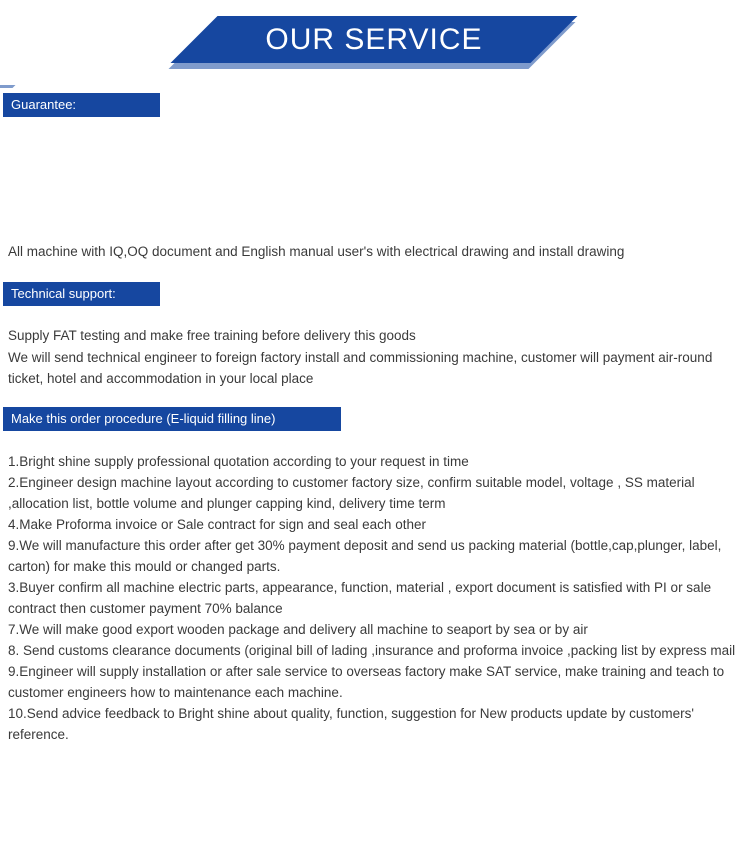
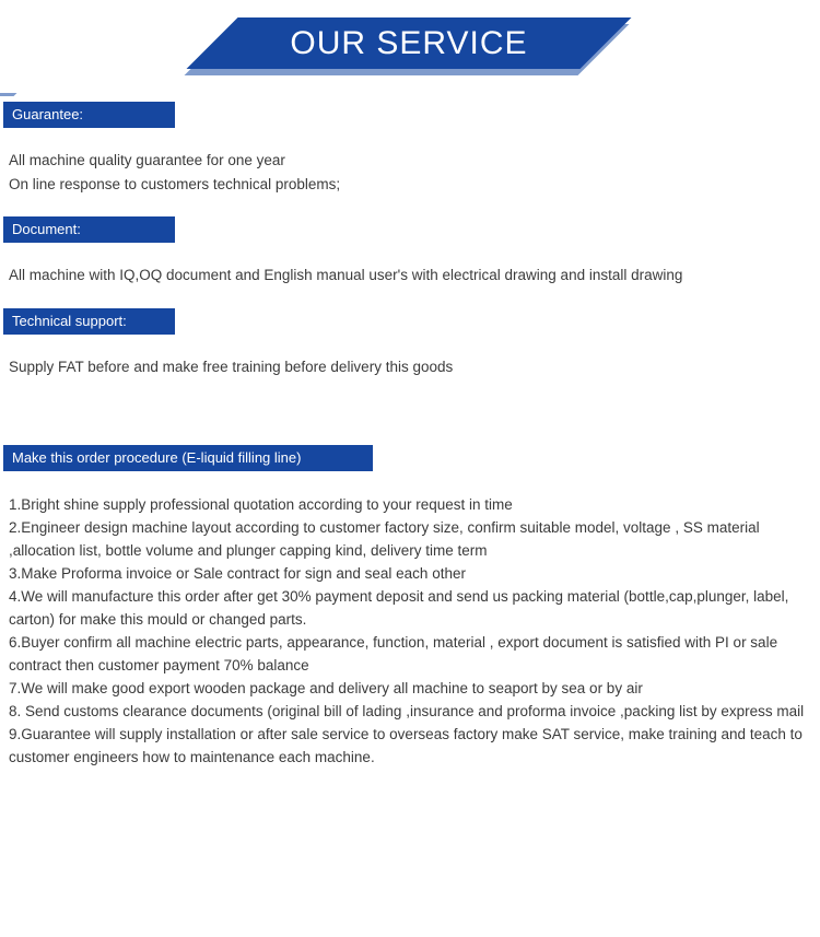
  OUR SERVICE
  Guarantee:
+ All machine quality guarantee for one year
+ On line response to customers technical problems;
+ Document:
  All machine with IQ,OQ document and English manual user's with electrical drawing and install drawing
  Technical support:
- Supply FAT testing and make free training before delivery this goods
+ Supply FAT before and make free training before delivery this goods
- We will send technical engineer to foreign factory install and commissioning machine, customer will payment air-round ticket, hotel and accommodation in your local place
  Make this order procedure (E-liquid filling line)
  1.Bright shine supply professional quotation according to your request in time
  2.Engineer design machine layout according to customer factory size, confirm suitable model, voltage , SS material ,allocation list, bottle volume and plunger capping kind, delivery time term
- 4.Make Proforma invoice or Sale contract for sign and seal each other
+ 3.Make Proforma invoice or Sale contract for sign and seal each other
- 9.We will manufacture this order after get 30% payment deposit and send us packing material (bottle,cap,plunger, label, carton) for make this mould or changed parts.
+ 4.We will manufacture this order after get 30% payment deposit and send us packing material (bottle,cap,plunger, label, carton) for make this mould or changed parts.
- 3.Buyer confirm all machine electric parts, appearance, function, material , export document is satisfied with PI or sale contract then customer payment 70% balance
+ 6.Buyer confirm all machine electric parts, appearance, function, material , export document is satisfied with PI or sale contract then customer payment 70% balance
  7.We will make good export wooden package and delivery all machine to seaport by sea or by air
  8. Send customs clearance documents (original bill of lading ,insurance and proforma invoice ,packing list by express mail
- 9.Engineer will supply installation or after sale service to overseas factory make SAT service, make training and teach to customer engineers how to maintenance each machine.
+ 9.Guarantee will supply installation or after sale service to overseas factory make SAT service, make training and teach to customer engineers how to maintenance each machine.
- 10.Send advice feedback to Bright shine about quality, function, suggestion for New products update by customers' reference.
